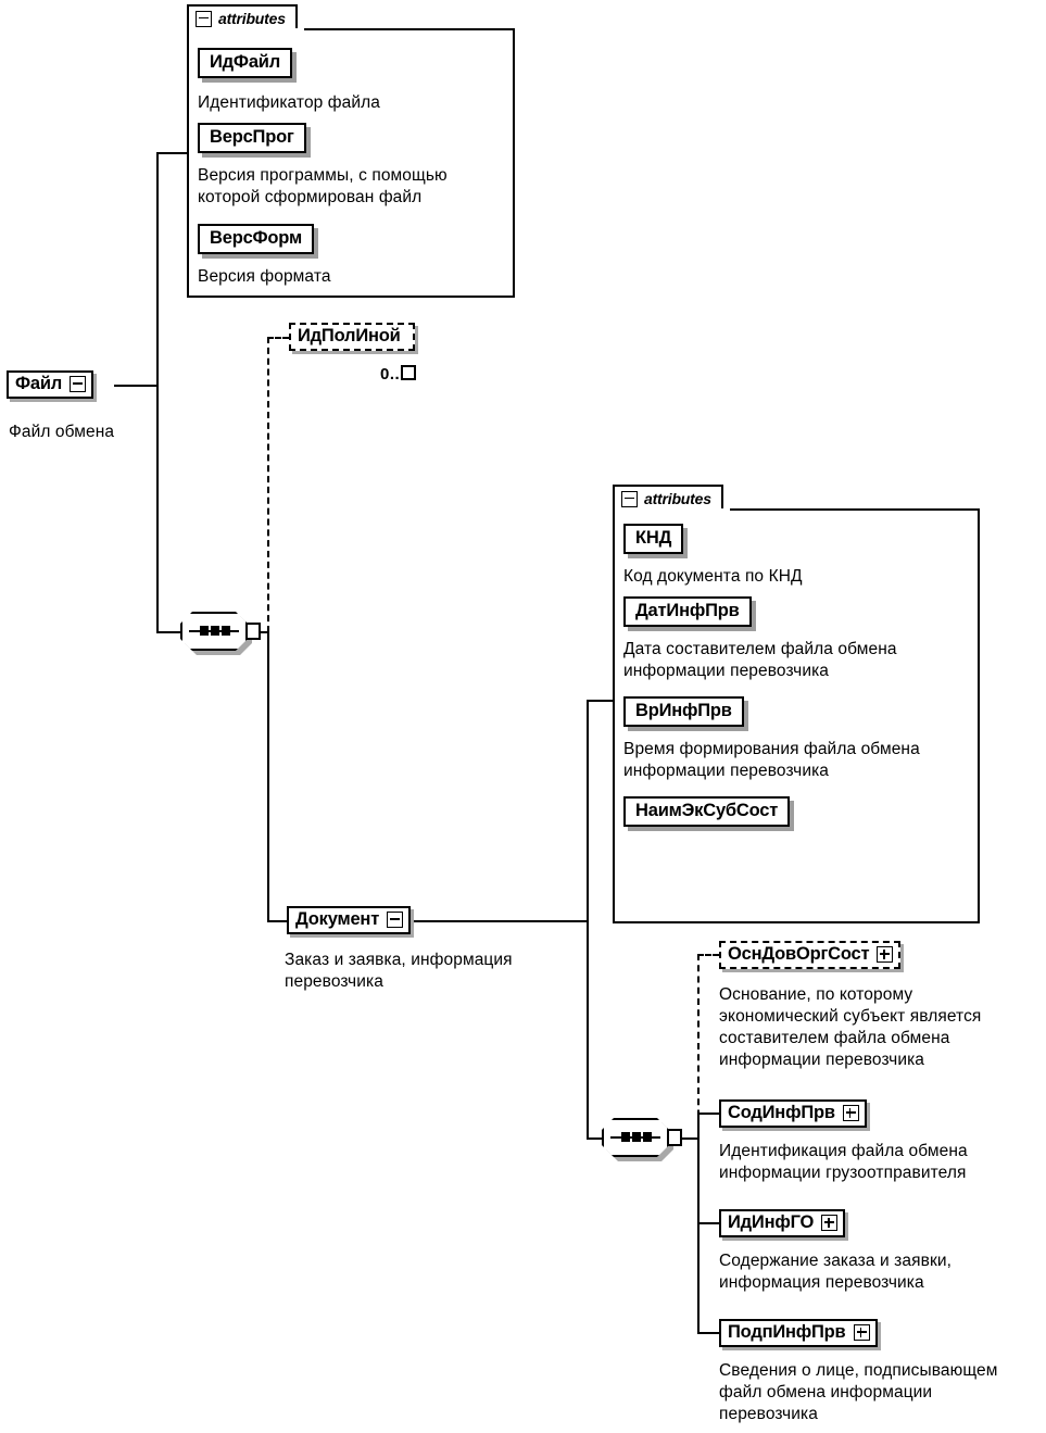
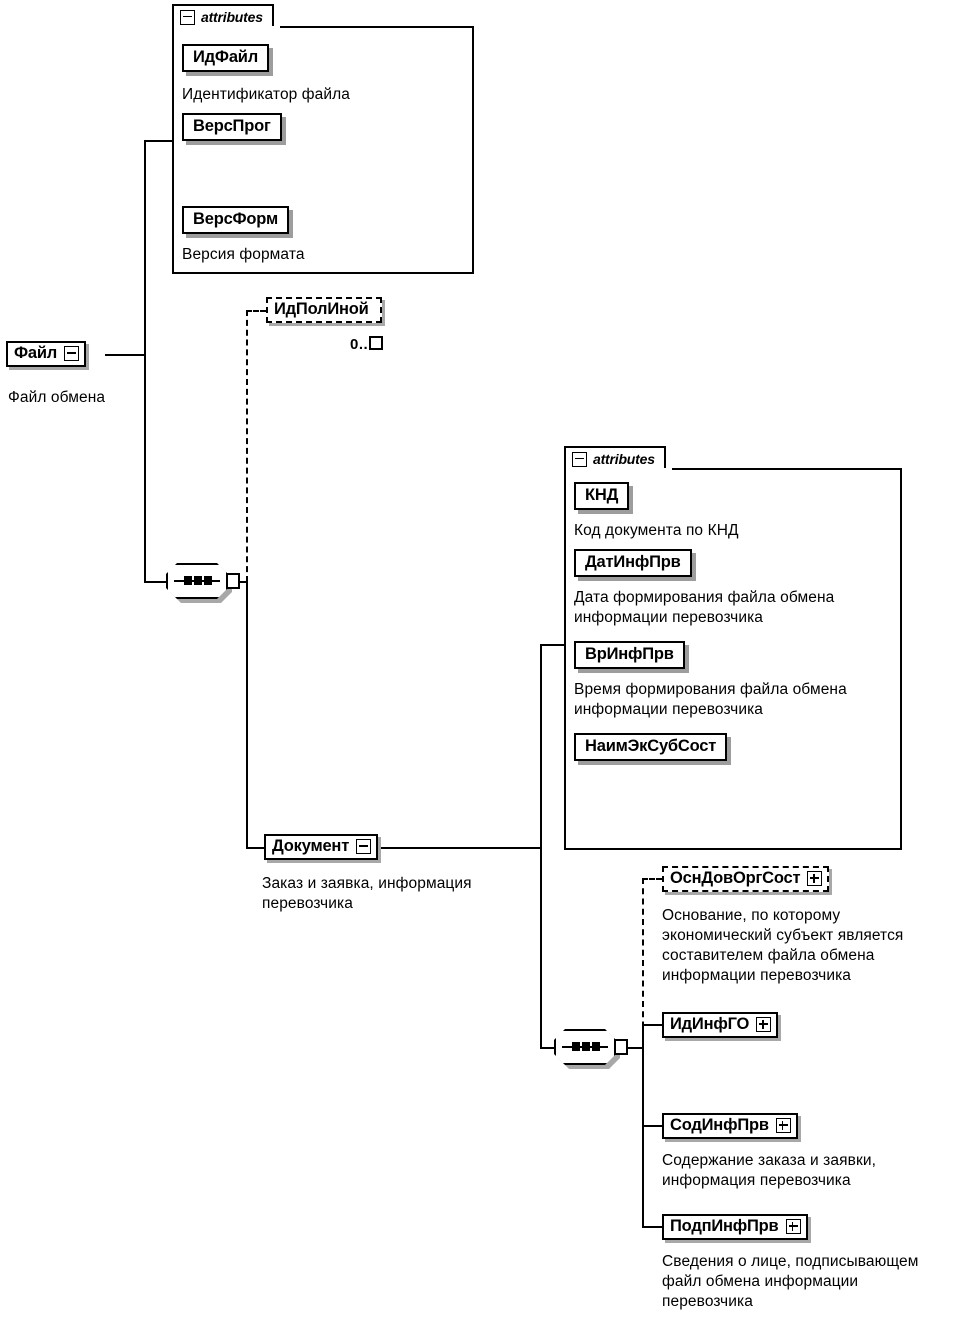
  attributes
  ИдФайл
  Идентификатор файла
  ВерсПрог
- Версия программы, с помощью которой сформирован файл
  ВерсФорм
  Версия формата
  Файл
  Файл обмена
  ИдПолИной
  0..
  attributes
  КНД
  Код документа по КНД
  ДатИнфПрв
- Дата составителем файла обмена информации перевозчика
+ Дата формирования файла обмена информации перевозчика
  ВрИнфПрв
  Время формирования файла обмена информации перевозчика
  НаимЭкСубСост
  Документ
  Заказ и заявка, информация перевозчика
  ОснДовОргСост
  Основание, по которому экономический субъект является составителем файла обмена информации перевозчика
- СодИнфПрв
+ ИдИнфГО
- Идентификация файла обмена информации грузоотправителя
- ИдИнфГО
+ СодИнфПрв
  Содержание заказа и заявки, информация перевозчика
  ПодпИнфПрв
  Сведения о лице, подписывающем файл обмена информации перевозчика
